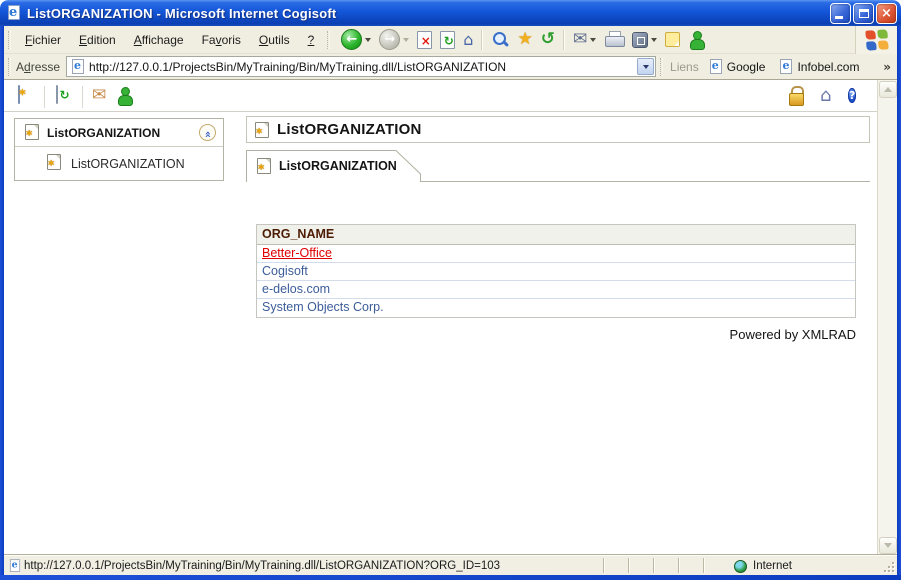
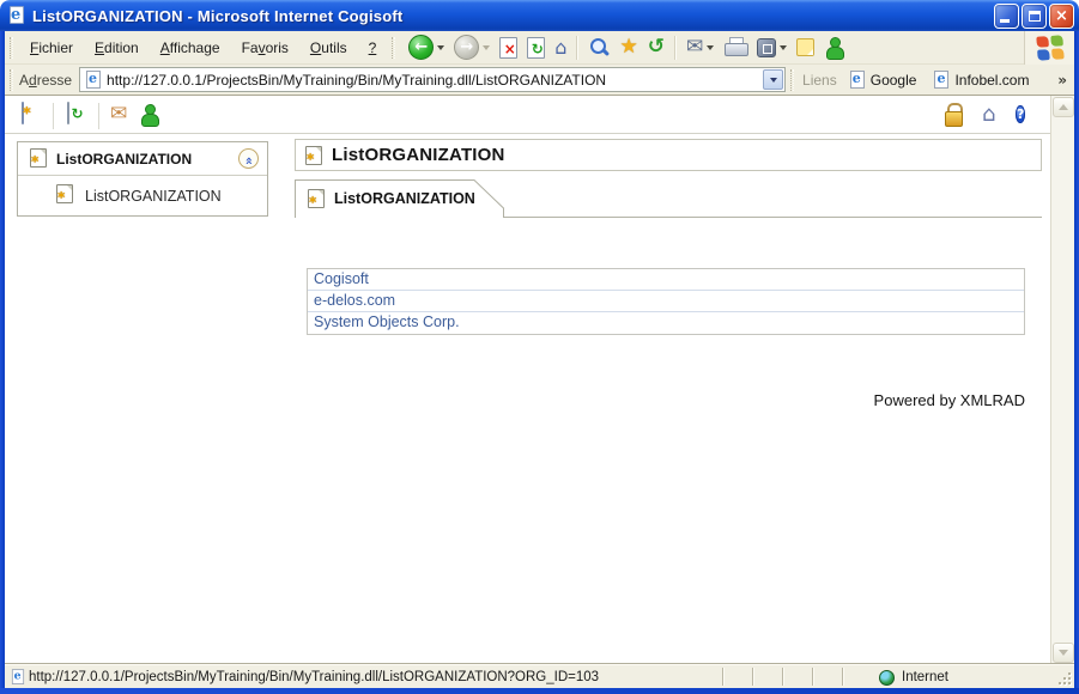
  e
  ListORGANIZATION - Microsoft Internet Cogisoft
  ×
  Fichier
  Edition
  Affichage
  Favoris
  Outils
  ?
  ←
  →
  ×
  ↻
  ⌂
  ★
  ↺
  ✉
  Adresse
  e
  http://127.0.0.1/ProjectsBin/MyTraining/Bin/MyTraining.dll/ListORGANIZATION
  Liens
  e
  Google
  e
  Infobel.com
  »
  ↻
  ✉
  ⌂
  ?
  ListORGANIZATION
  ListORGANIZATION
  ListORGANIZATION
  ListORGANIZATION
- ORG_NAME
- Better-Office
  Cogisoft
  e-delos.com
  System Objects Corp.
  Powered by XMLRAD
  e
  http://127.0.0.1/ProjectsBin/MyTraining/Bin/MyTraining.dll/ListORGANIZATION?ORG_ID=103
  Internet
